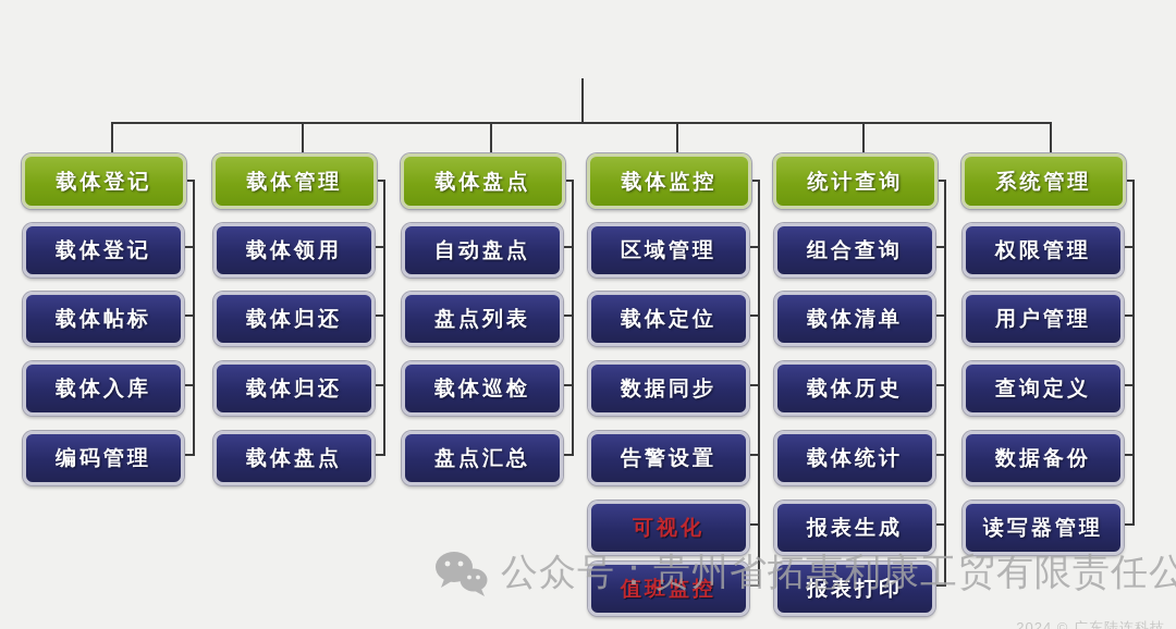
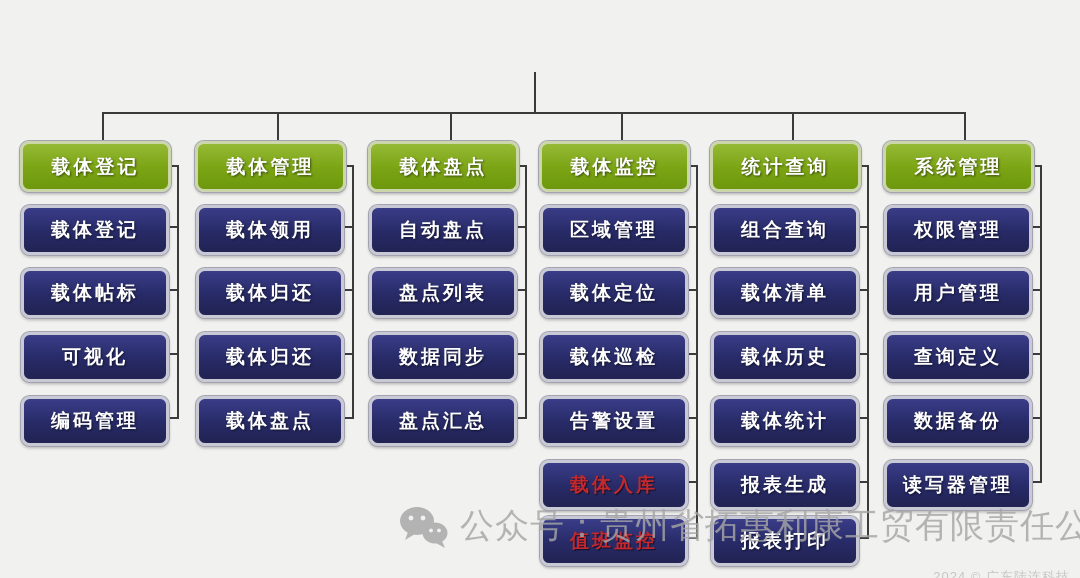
  载体登记
  载体登记
  载体帖标
- 载体入库
+ 可视化
  编码管理
  载体管理
  载体领用
  载体归还
  载体归还
  载体盘点
  载体盘点
  自动盘点
  盘点列表
- 载体巡检
+ 数据同步
  盘点汇总
  载体监控
  区域管理
  载体定位
- 数据同步
+ 载体巡检
  告警设置
- 可视化
+ 载体入库
  值班监控
  统计查询
  组合查询
  载体清单
  载体历史
  载体统计
  报表生成
  报表打印
  系统管理
  权限管理
  用户管理
  查询定义
  数据备份
  读写器管理
  公众号：贵州省拓惠利康工贸有限责任公
  2024 © 广东陆连科技
